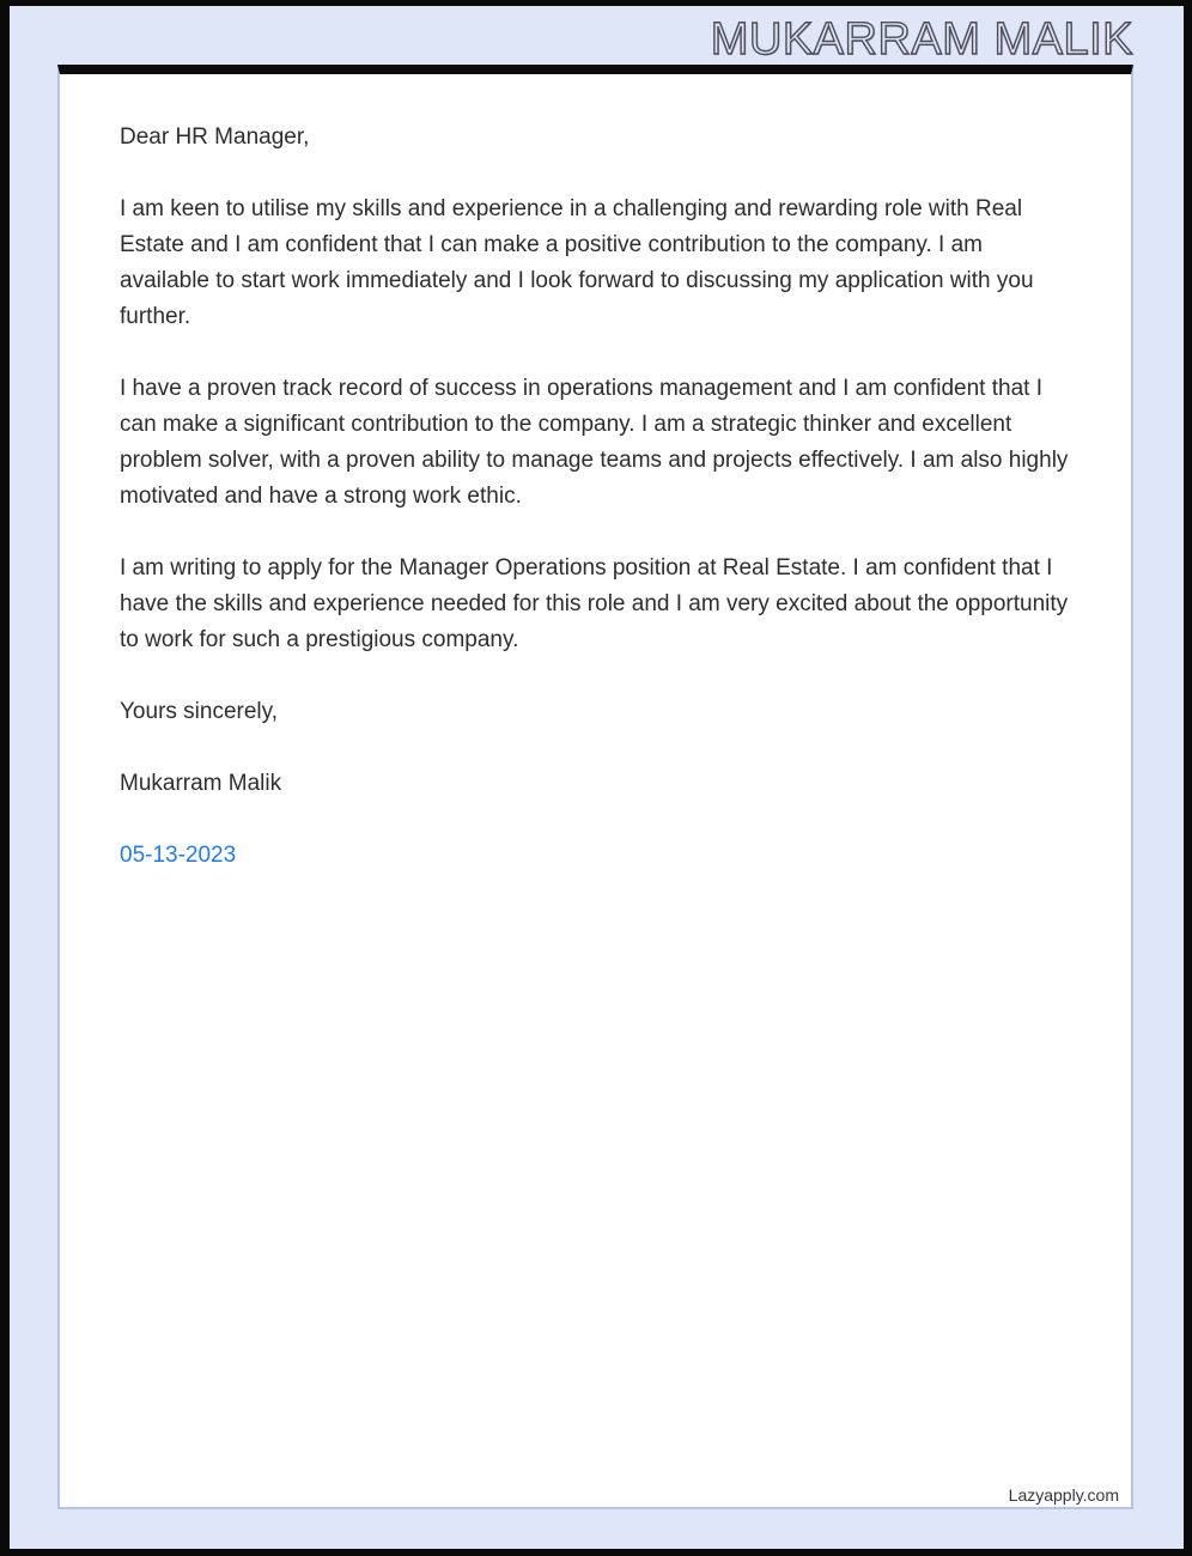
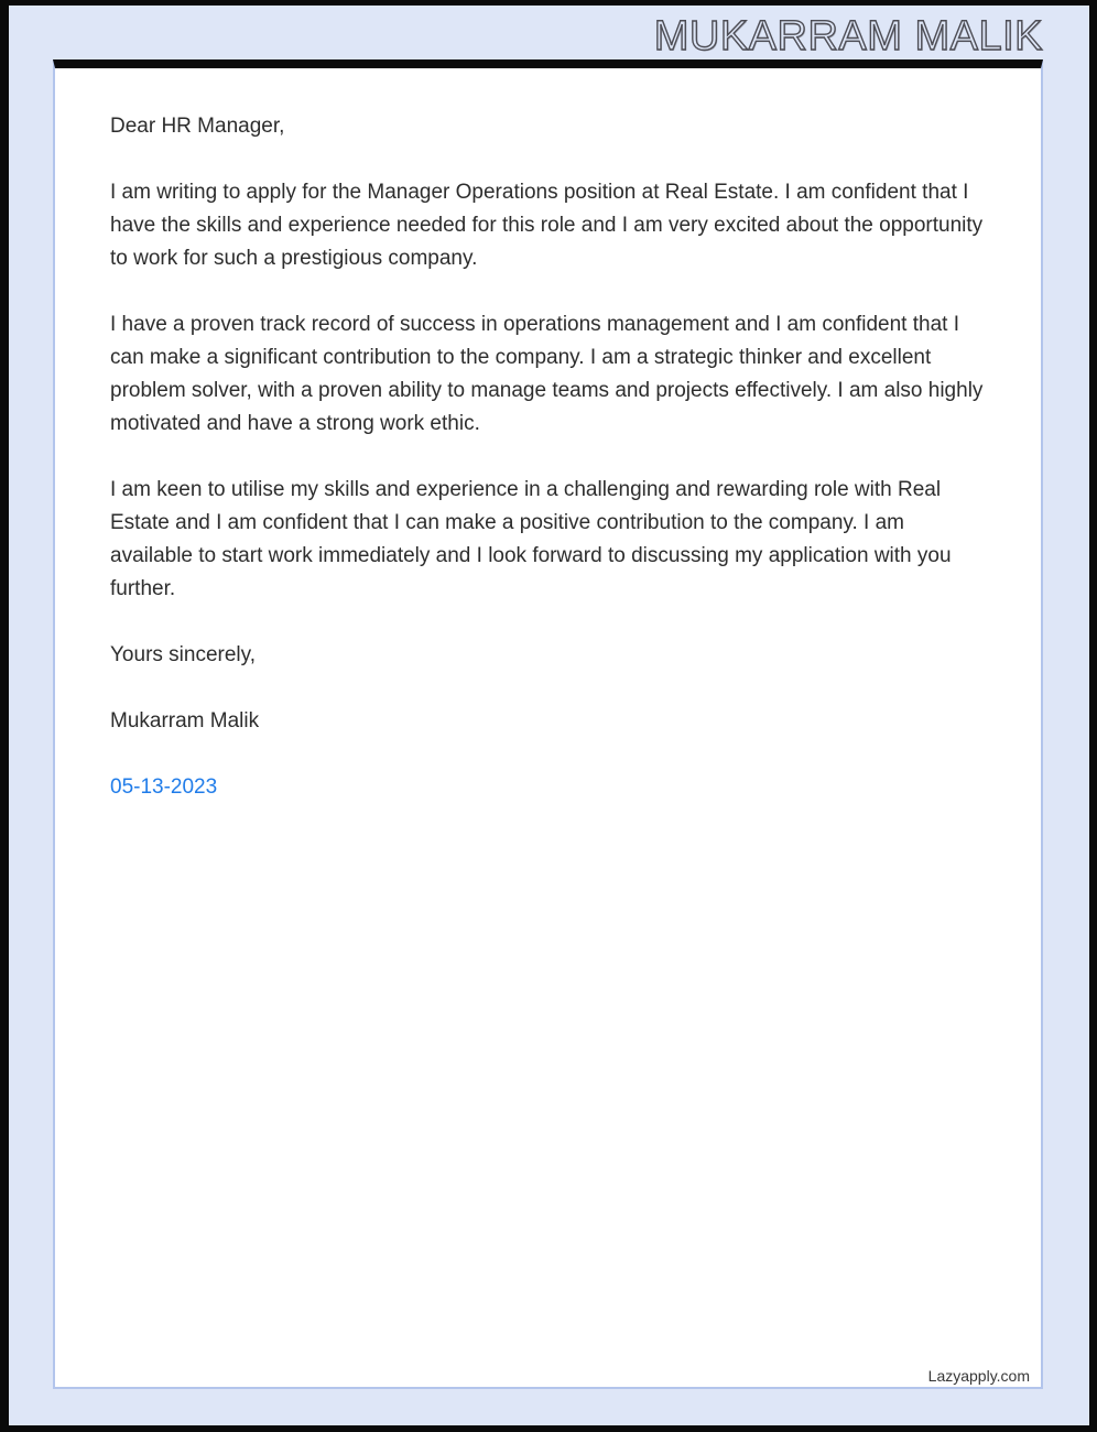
  MUKARRAM MALIK
  Dear HR Manager,
- I am keen to utilise my skills and experience in a challenging and rewarding role with Real Estate and I am confident that I can make a positive contribution to the company. I am available to start work immediately and I look forward to discussing my application with you further.
+ I am writing to apply for the Manager Operations position at Real Estate. I am confident that I have the skills and experience needed for this role and I am very excited about the opportunity to work for such a prestigious company.
  I have a proven track record of success in operations management and I am confident that I can make a significant contribution to the company. I am a strategic thinker and excellent problem solver, with a proven ability to manage teams and projects effectively. I am also highly motivated and have a strong work ethic.
- I am writing to apply for the Manager Operations position at Real Estate. I am confident that I have the skills and experience needed for this role and I am very excited about the opportunity to work for such a prestigious company.
+ I am keen to utilise my skills and experience in a challenging and rewarding role with Real Estate and I am confident that I can make a positive contribution to the company. I am available to start work immediately and I look forward to discussing my application with you further.
  Yours sincerely,
  Mukarram Malik
  05-13-2023
  Lazyapply.com
